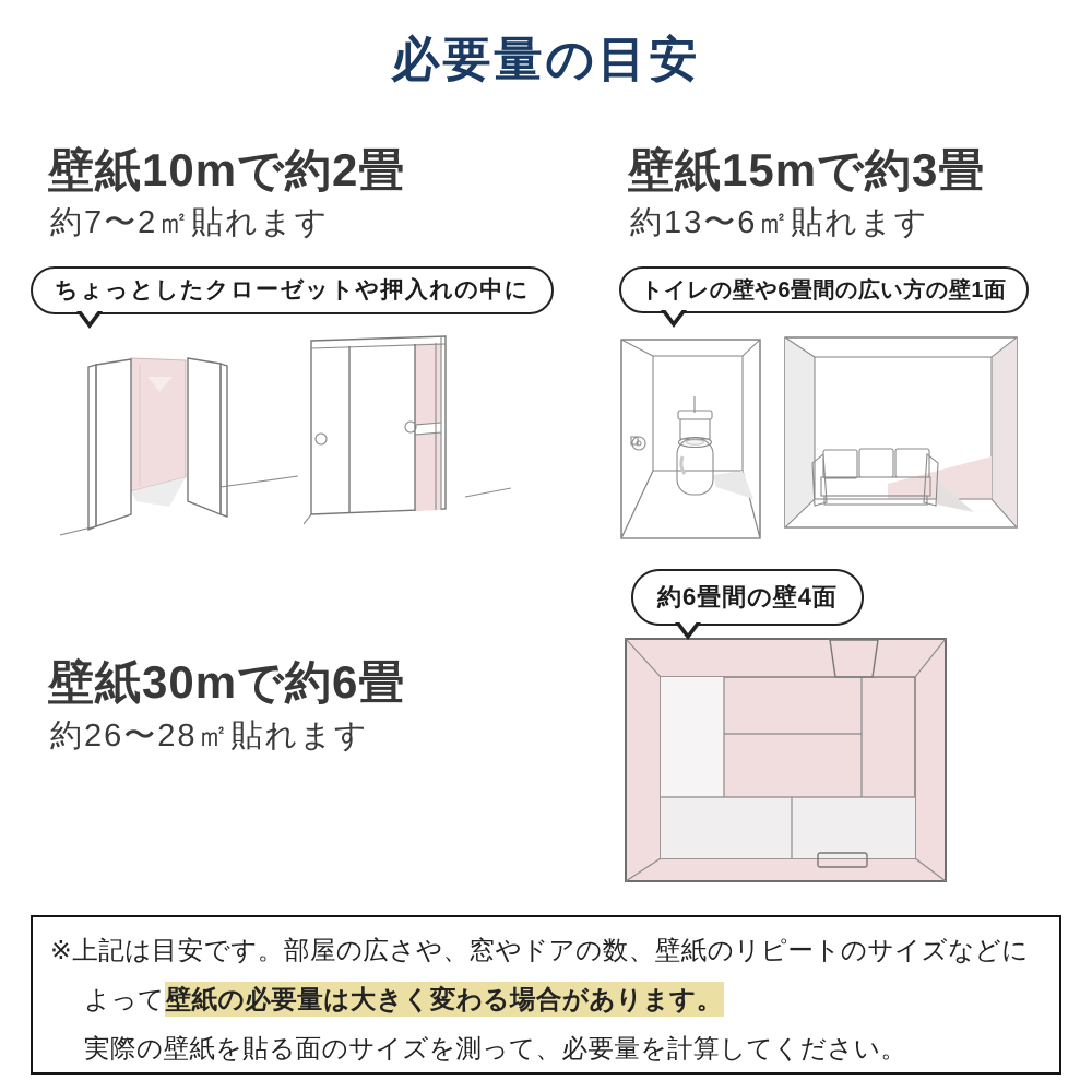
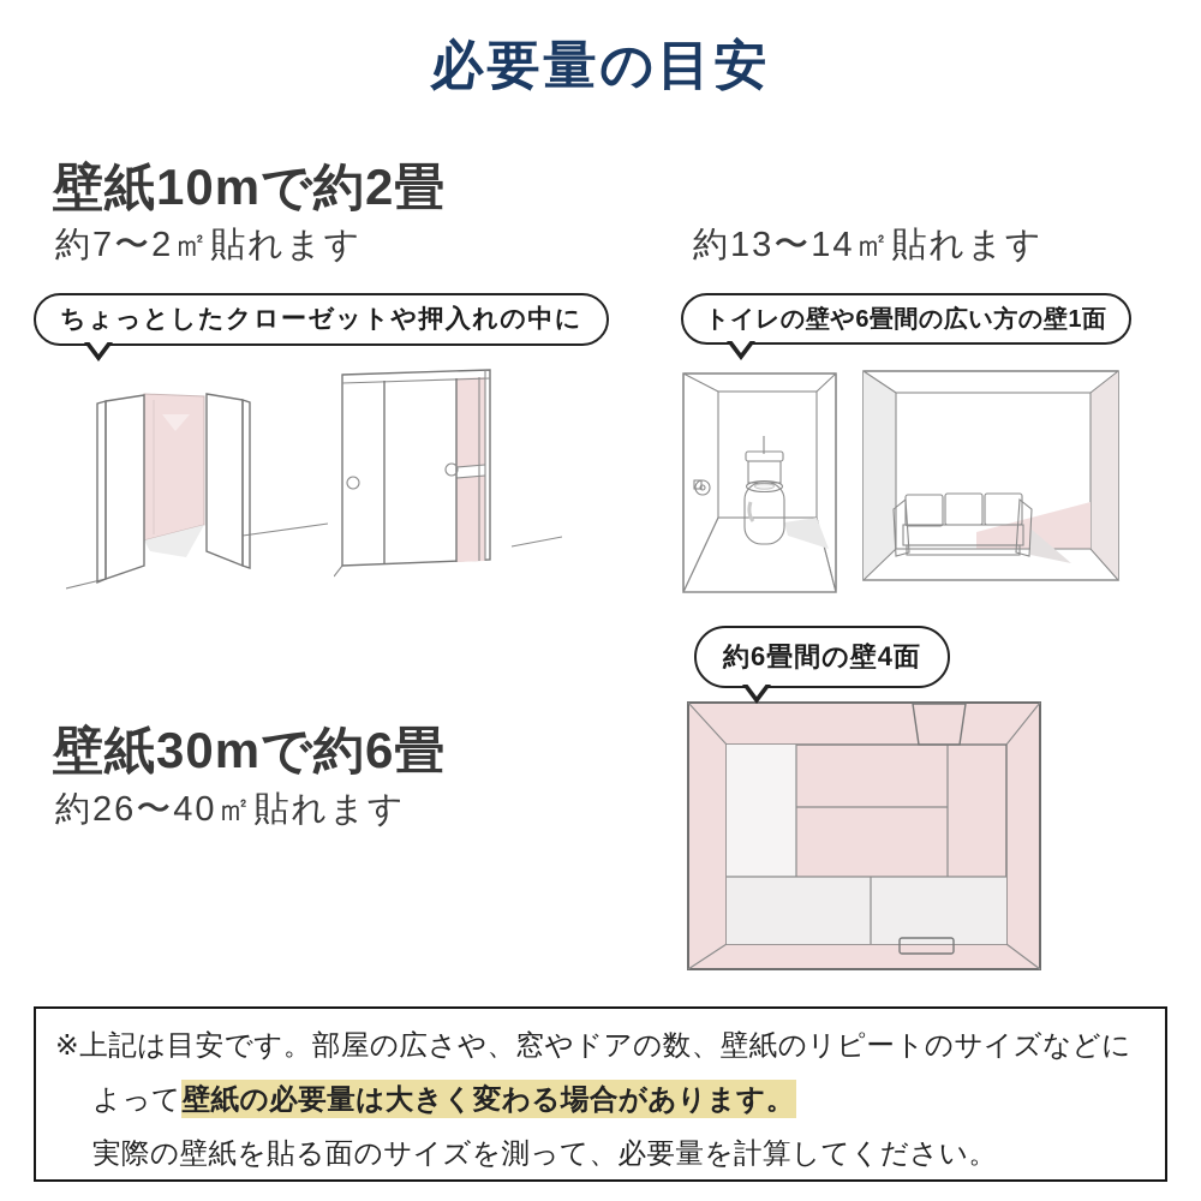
  必要量の目安
  壁紙10mで約2畳
  約7〜2㎡貼れます
  ちょっとしたクローゼットや押入れの中に
- 壁紙15mで約3畳
- 約13〜6㎡貼れます
+ 約13〜14㎡貼れます
  トイレの壁や6畳間の広い方の壁1面
  壁紙30mで約6畳
- 約26〜28㎡貼れます
+ 約26〜40㎡貼れます
  約6畳間の壁4面
  ※上記は目安です。部屋の広さや、窓やドアの数、壁紙のリピートのサイズなどに
  よって壁紙の必要量は大きく変わる場合があります。
  実際の壁紙を貼る面のサイズを測って、必要量を計算してください。
